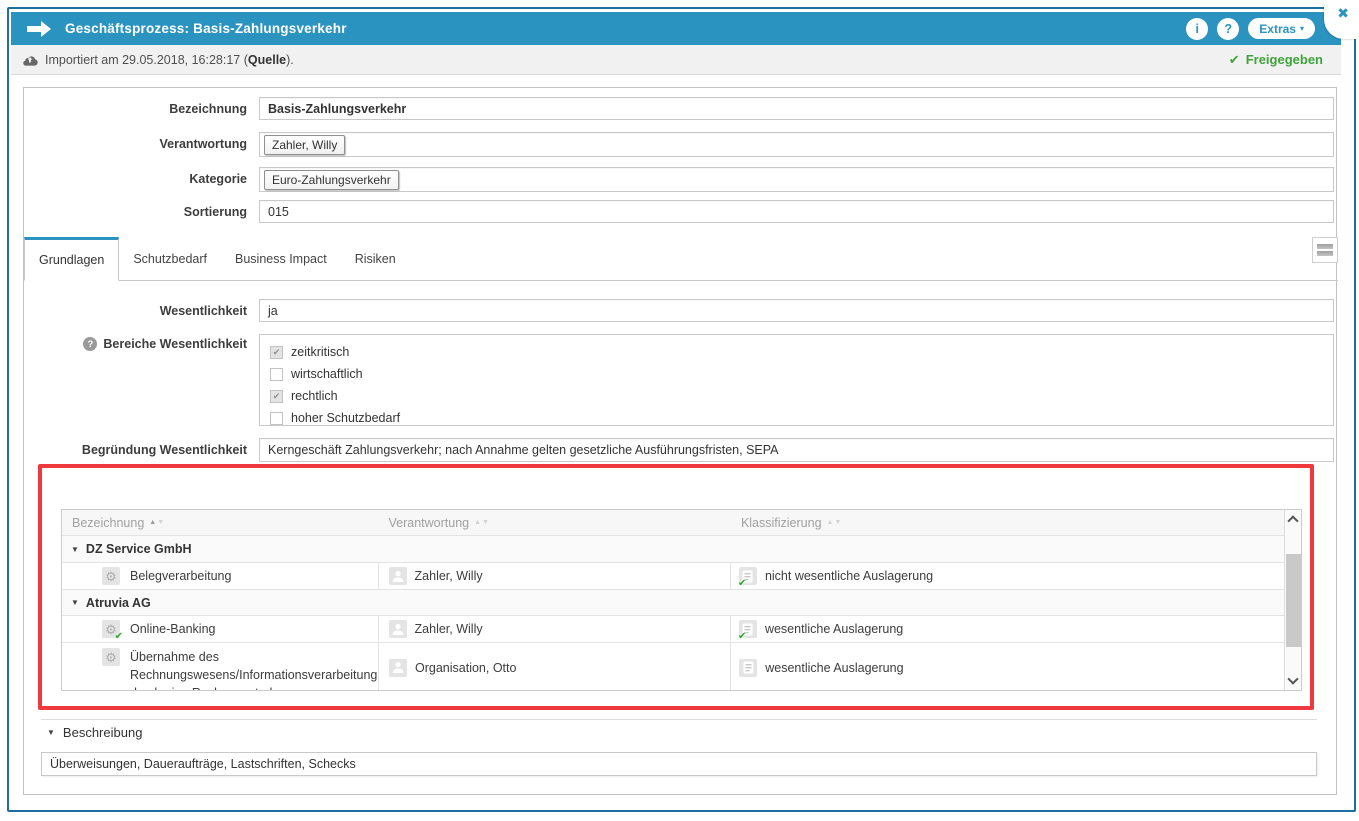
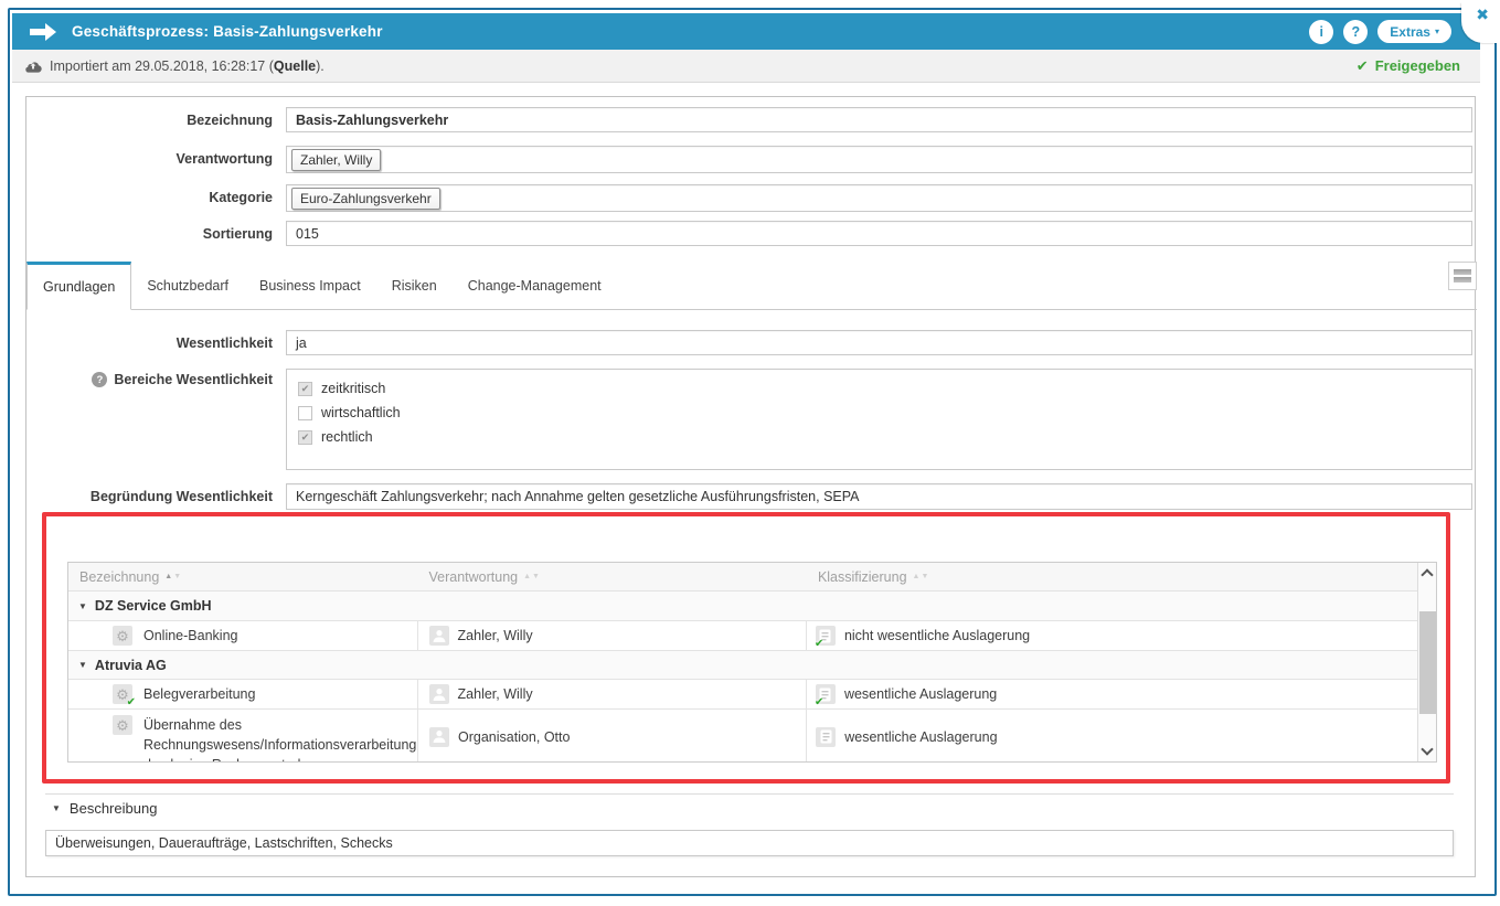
  Geschäftsprozess: Basis-Zahlungsverkehr
  i
  ?
  Extras
  ▾
  Importiert am 29.05.2018, 16:28:17 (Quelle).
  ✔
  Freigegeben
  Bezeichnung
  Basis-Zahlungsverkehr
  Verantwortung
  Zahler, Willy
  Kategorie
  Euro-Zahlungsverkehr
  Sortierung
  015
  Grundlagen
  Schutzbedarf
  Business Impact
  Risiken
+ Change-Management
  Wesentlichkeit
  ja
  ?
  Bereiche Wesentlichkeit
  ✔
  zeitkritisch
  wirtschaftlich
  ✔
  rechtlich
- hoher Schutzbedarf
  Begründung Wesentlichkeit
  Kerngeschäft Zahlungsverkehr; nach Annahme gelten gesetzliche Ausführungsfristen, SEPA
  Bezeichnung
  Verantwortung
  Klassifizierung
  ▼
  DZ Service GmbH
  ⚙
- Belegverarbeitung
+ Online-Banking
  Zahler, Willy
  ✔
  nicht wesentliche Auslagerung
  ▼
  Atruvia AG
  ⚙
  ✔
- Online-Banking
+ Belegverarbeitung
  Zahler, Willy
  ✔
  wesentliche Auslagerung
  ⚙
  Organisation, Otto
  wesentliche Auslagerung
  ▼
  Beschreibung
  Überweisungen, Daueraufträge, Lastschriften, Schecks
  ✖
